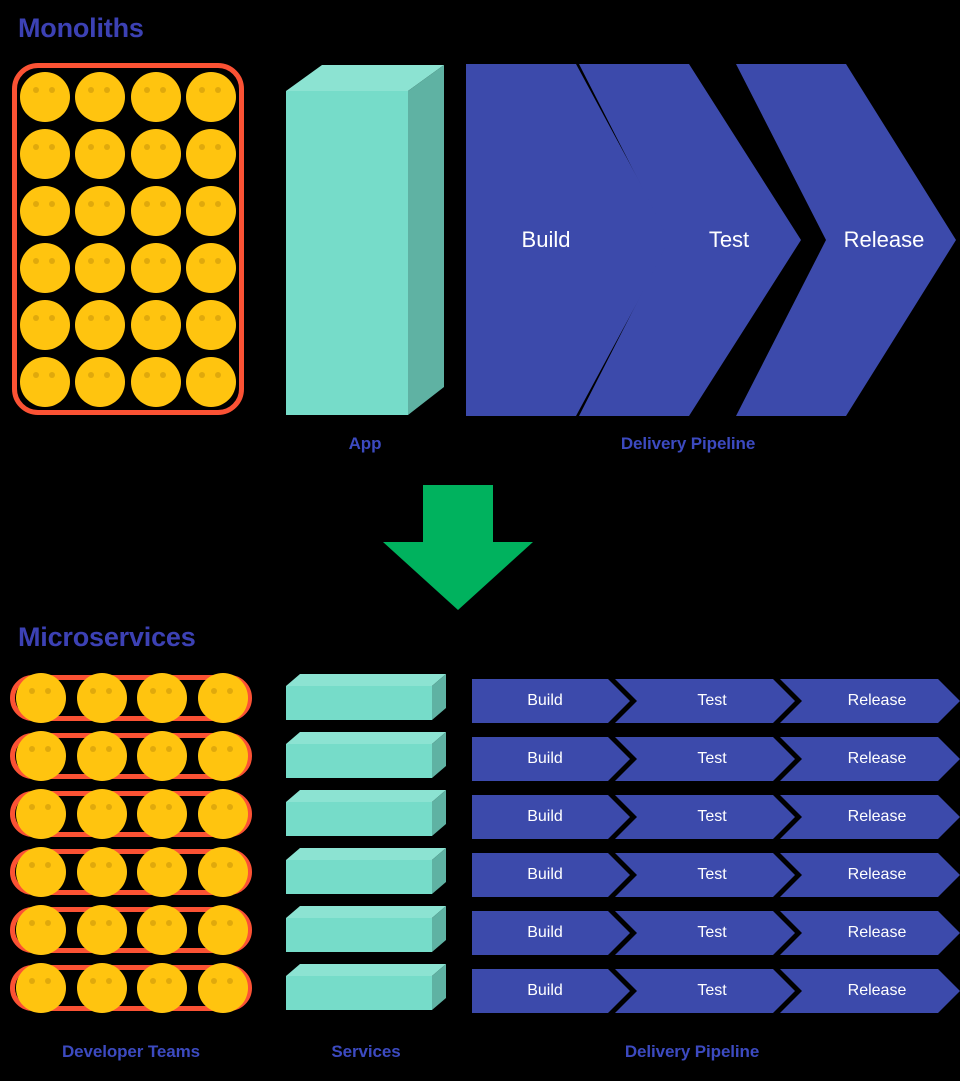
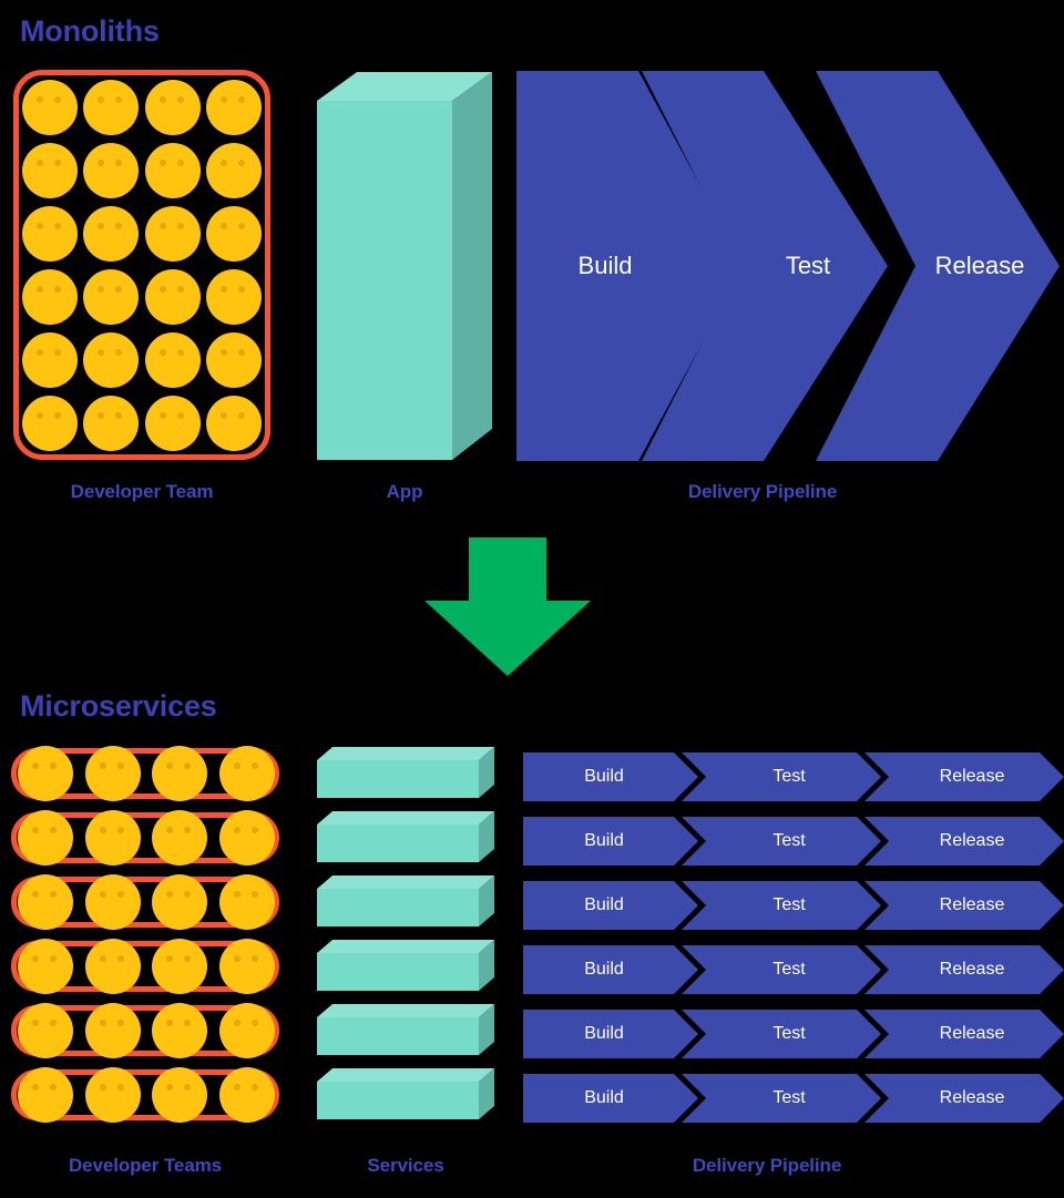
  Monoliths
+ Developer Team
  App
  Build
  Test
  Release
  Delivery Pipeline
  Microservices
  Developer Teams
  Services
  Build
  Test
  Release
  Build
  Test
  Release
  Build
  Test
  Release
  Build
  Test
  Release
  Build
  Test
  Release
  Build
  Test
  Release
  Delivery Pipeline
